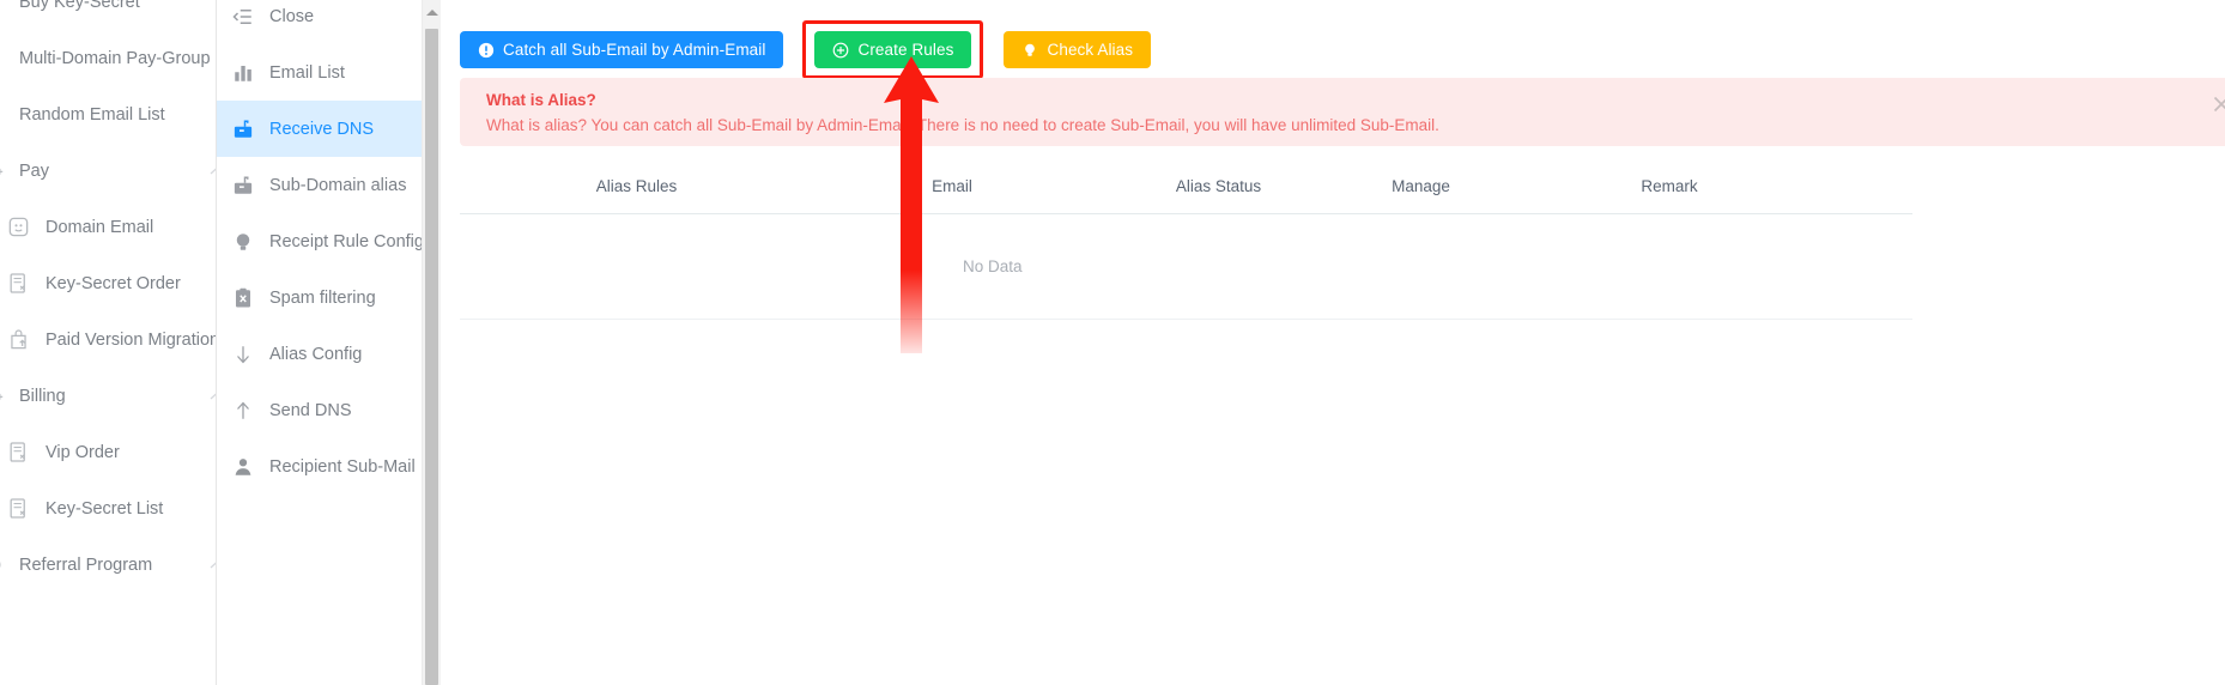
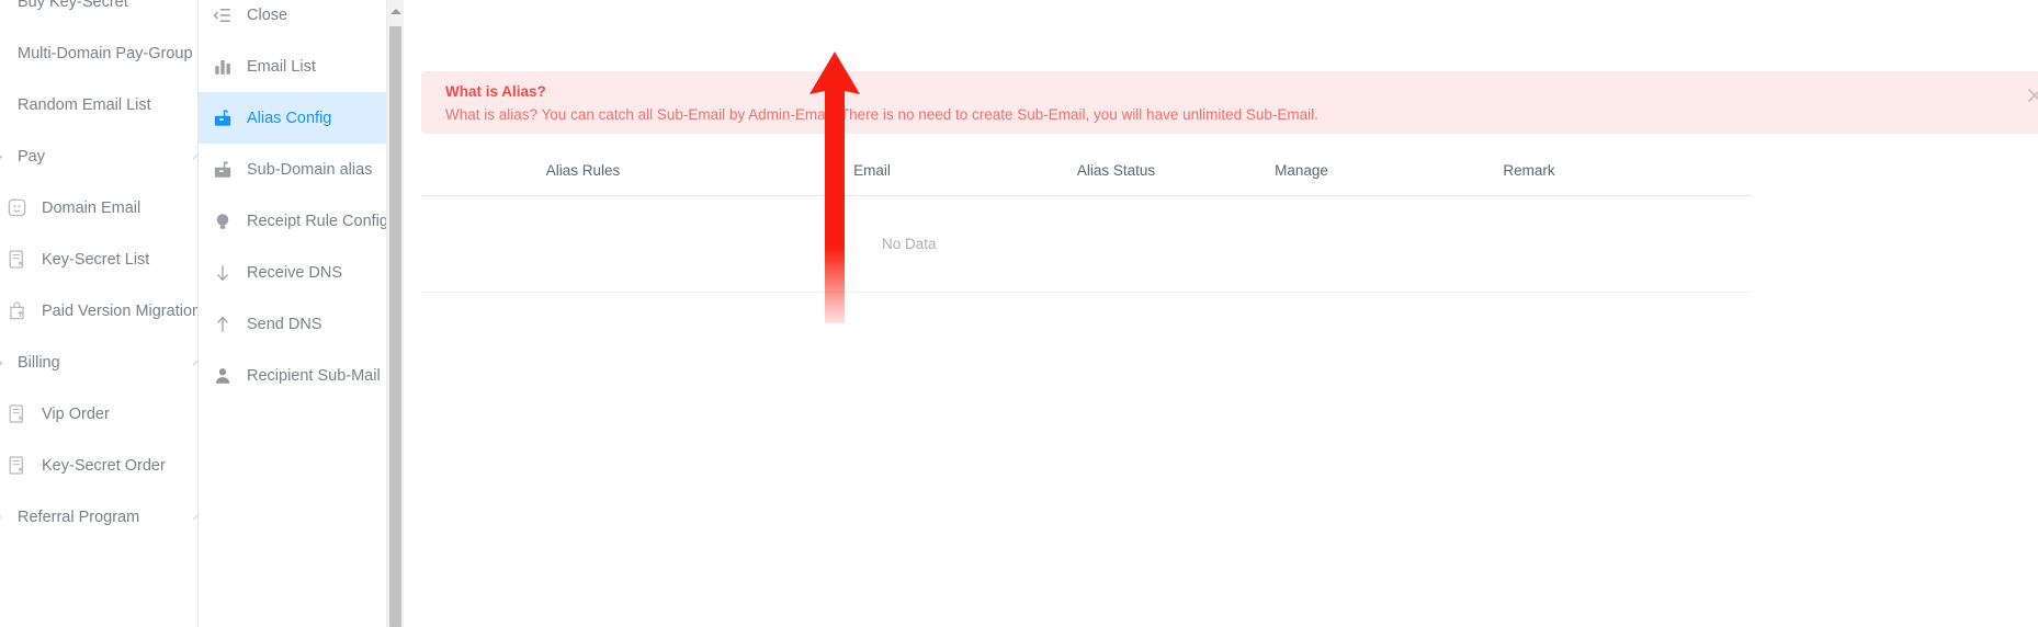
  Buy Key-Secret
  Multi-Domain Pay-Group
  Random Email List
  Pay
  Domain Email
- Key-Secret Order
+ Key-Secret List
  Paid Version Migration
  Billing
  Vip Order
- Key-Secret List
+ Key-Secret Order
  Referral Program
  Close
  Email List
- Receive DNS
+ Alias Config
  Sub-Domain alias
  Receipt Rule Config
- Spam filtering
- Alias Config
+ Receive DNS
  Send DNS
  Recipient Sub-Mail
- Catch all Sub-Email by Admin-Email
- Create Rules
- Check Alias
  What is Alias?
  What is alias? You can catch all Sub-Email by Admin-Ema There is no need to create Sub-Email, you will have unlimited Sub-Email.
  Alias Rules
  Email
  Alias Status
  Manage
  Remark
  No Data
